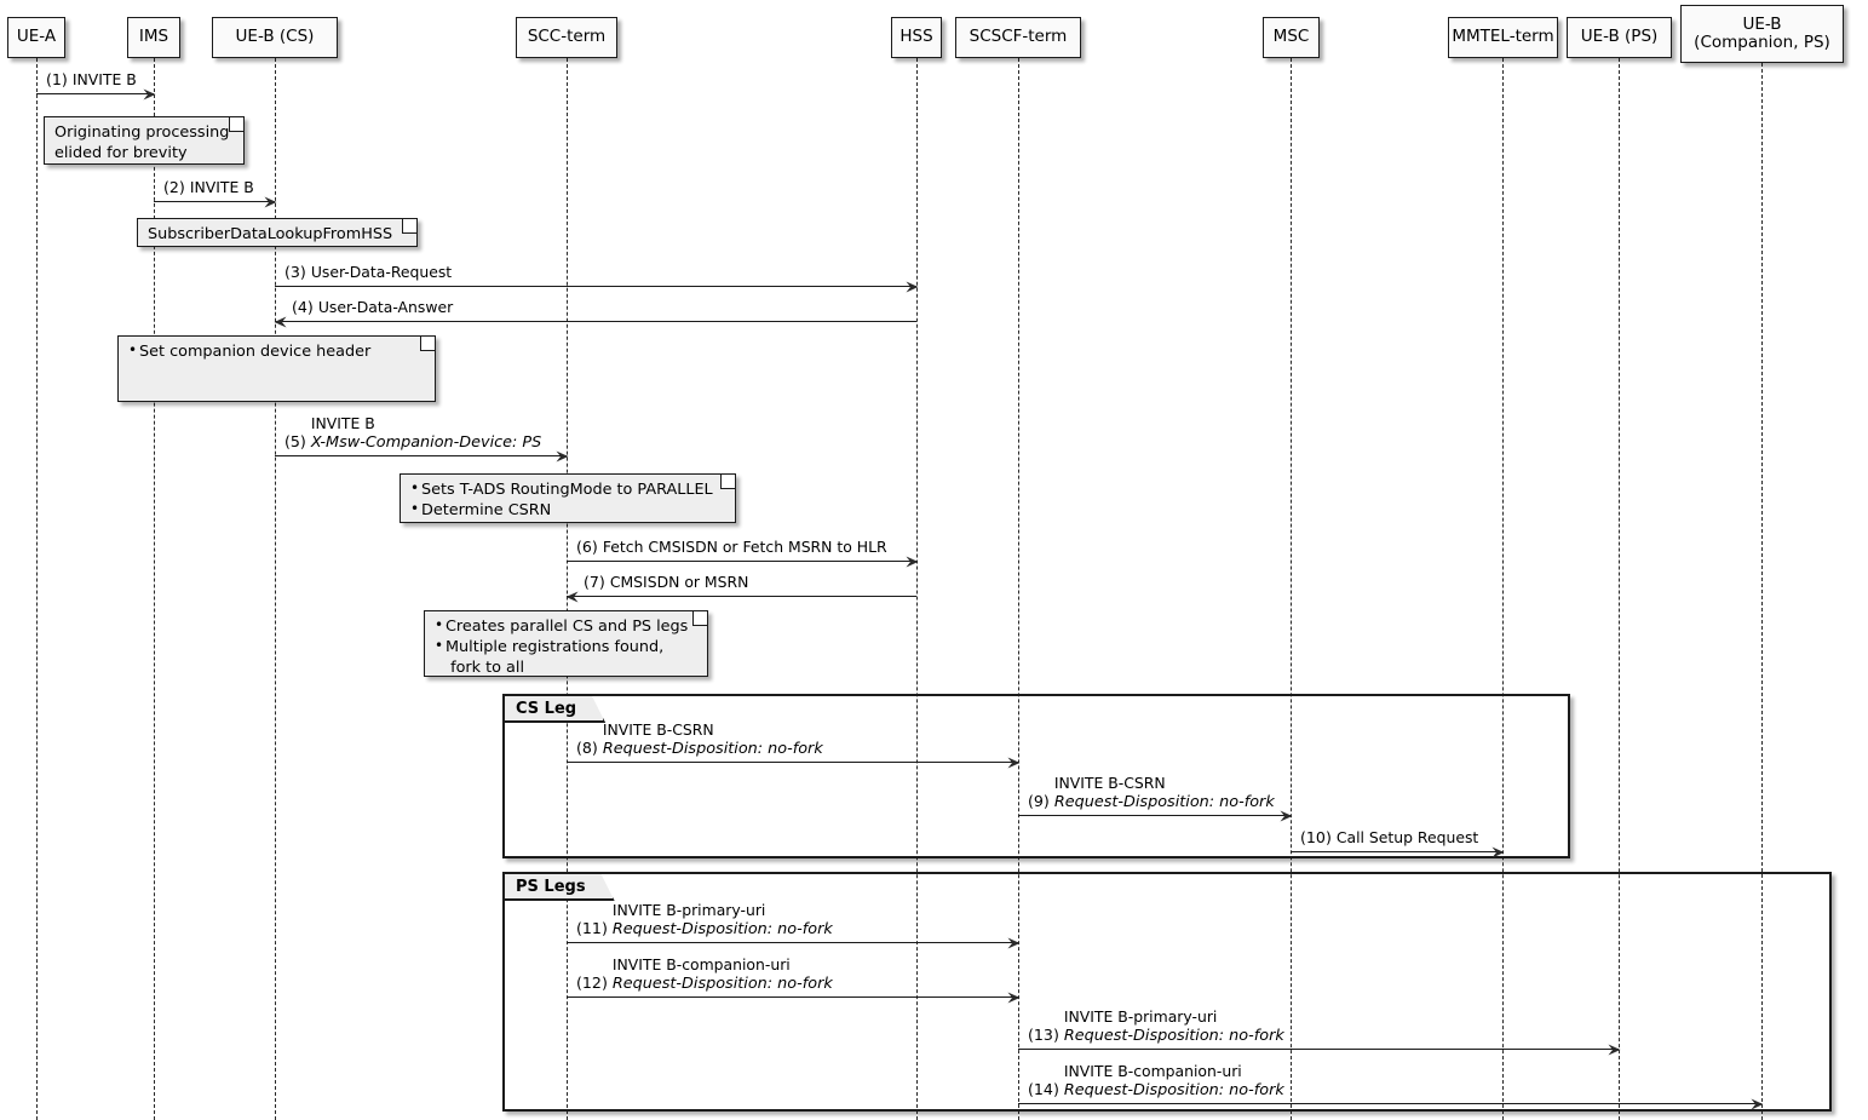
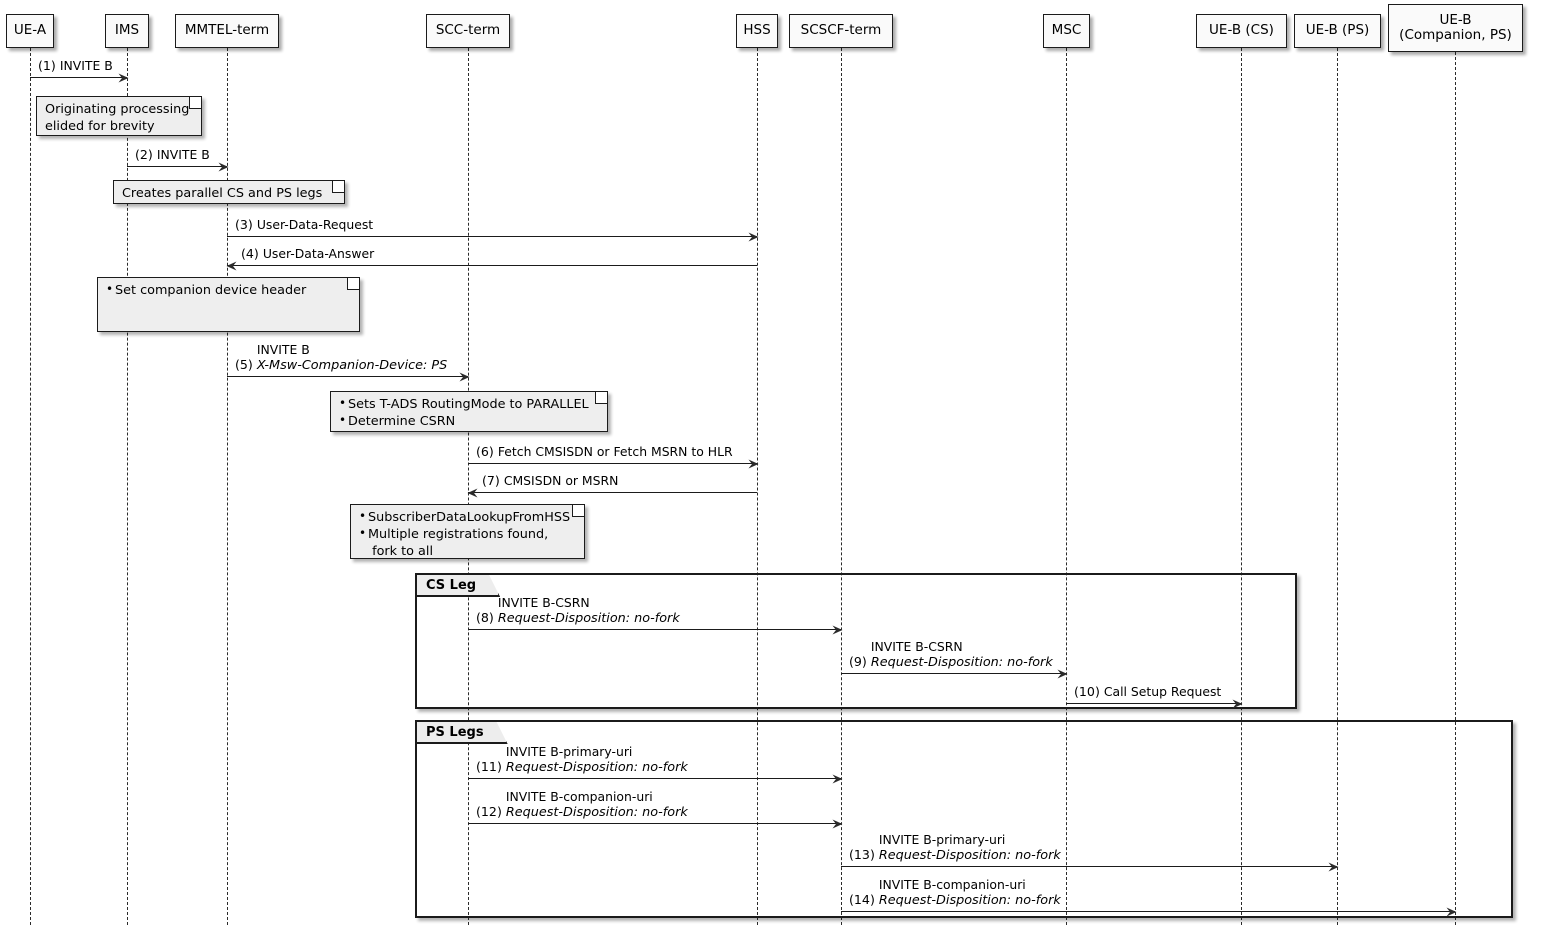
  CS Leg
  PS Legs
  (1)
  INVITE B
  (2)
  INVITE B
  (3)
  User-Data-Request
  (4)
  User-Data-Answer
  (5)
  INVITE B
  X-Msw-Companion-Device: PS
  (6)
  Fetch CMSISDN or Fetch MSRN to HLR
  (7)
  CMSISDN or MSRN
  (8)
  INVITE B-CSRN
  Request-Disposition: no-fork
  (9)
  INVITE B-CSRN
  Request-Disposition: no-fork
  (10)
  Call Setup Request
  (11)
  INVITE B-primary-uri
  Request-Disposition: no-fork
  (12)
  INVITE B-companion-uri
  Request-Disposition: no-fork
  (13)
  INVITE B-primary-uri
  Request-Disposition: no-fork
  (14)
  INVITE B-companion-uri
  Request-Disposition: no-fork
  Originating processing
  elided for brevity
- SubscriberDataLookupFromHSS
+ Creates parallel CS and PS legs
  Set companion device header
  Sets T-ADS RoutingMode to PARALLEL
  Determine CSRN
- Creates parallel CS and PS legs
+ SubscriberDataLookupFromHSS
  Multiple registrations found,
  fork to all
  UE-A
  IMS
- UE-B (CS)
+ MMTEL-term
  SCC-term
  HSS
  SCSCF-term
  MSC
- MMTEL-term
+ UE-B (CS)
  UE-B (PS)
  UE-B
  (Companion, PS)
